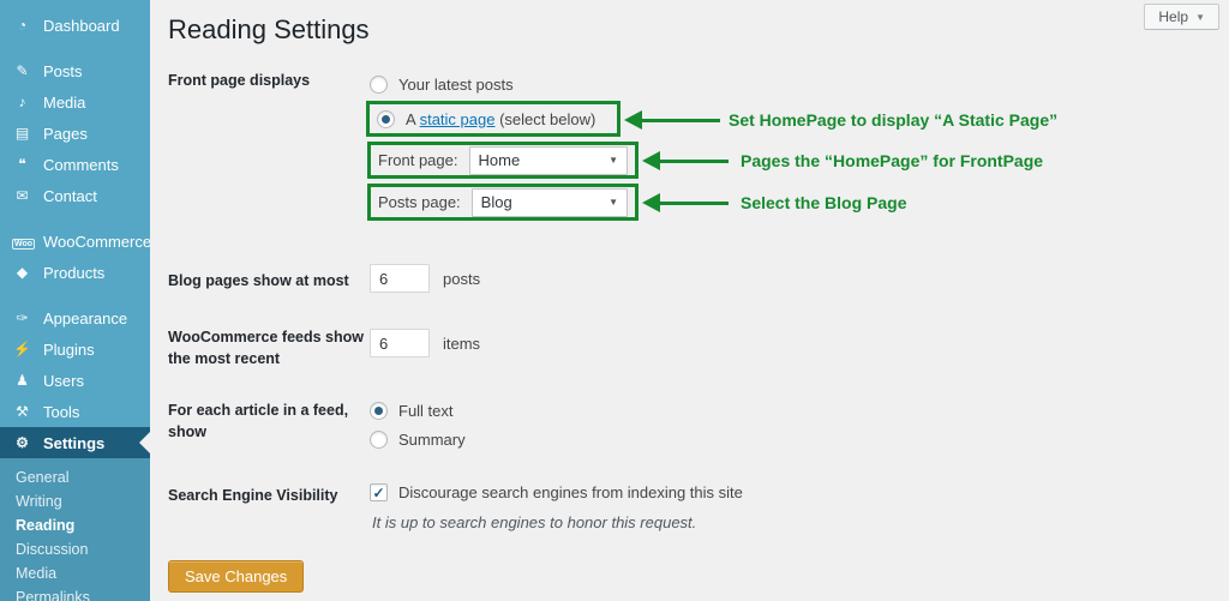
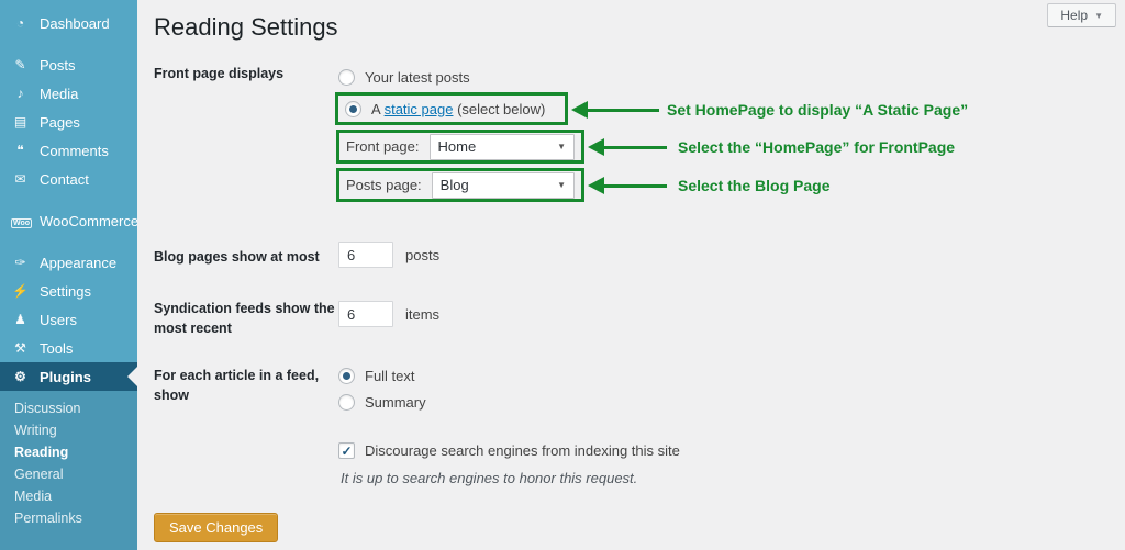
  ◔
  Dashboard
  ✎
  Posts
  ♪
  Media
  ▤
  Pages
  ❝
  Comments
  ✉
  Contact
  WooCommerce
- ◆
- Products
  ✑
  Appearance
  ⚡
- Plugins
+ Settings
  ♟
  Users
  ⚒
  Tools
  ⚙
- Settings
+ Plugins
- General
+ Discussion
  Writing
  Reading
- Discussion
+ General
  Media
  Permalinks
  Help
  ▼
  Reading Settings
  Front page displays
  Your latest posts
  A static page (select below)
  Front page:
  Home
  ▼
  Posts page:
  Blog
  ▼
  Set HomePage to display “A Static Page”
- Pages the “HomePage” for FrontPage
+ Select the “HomePage” for FrontPage
  Select the Blog Page
  Blog pages show at most
  6
  posts
- WooCommerce feeds show the most recent
+ Syndication feeds show the most recent
  6
  items
  For each article in a feed, show
  Full text
  Summary
- Search Engine Visibility
  ✓
  Discourage search engines from indexing this site
  It is up to search engines to honor this request.
  Save Changes
